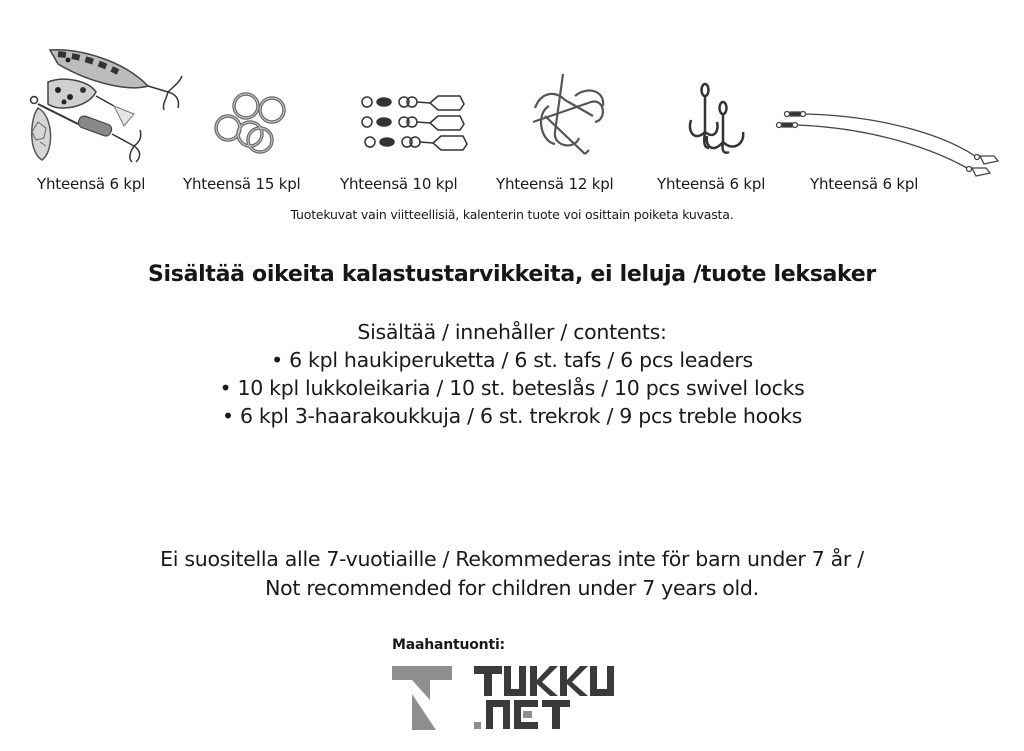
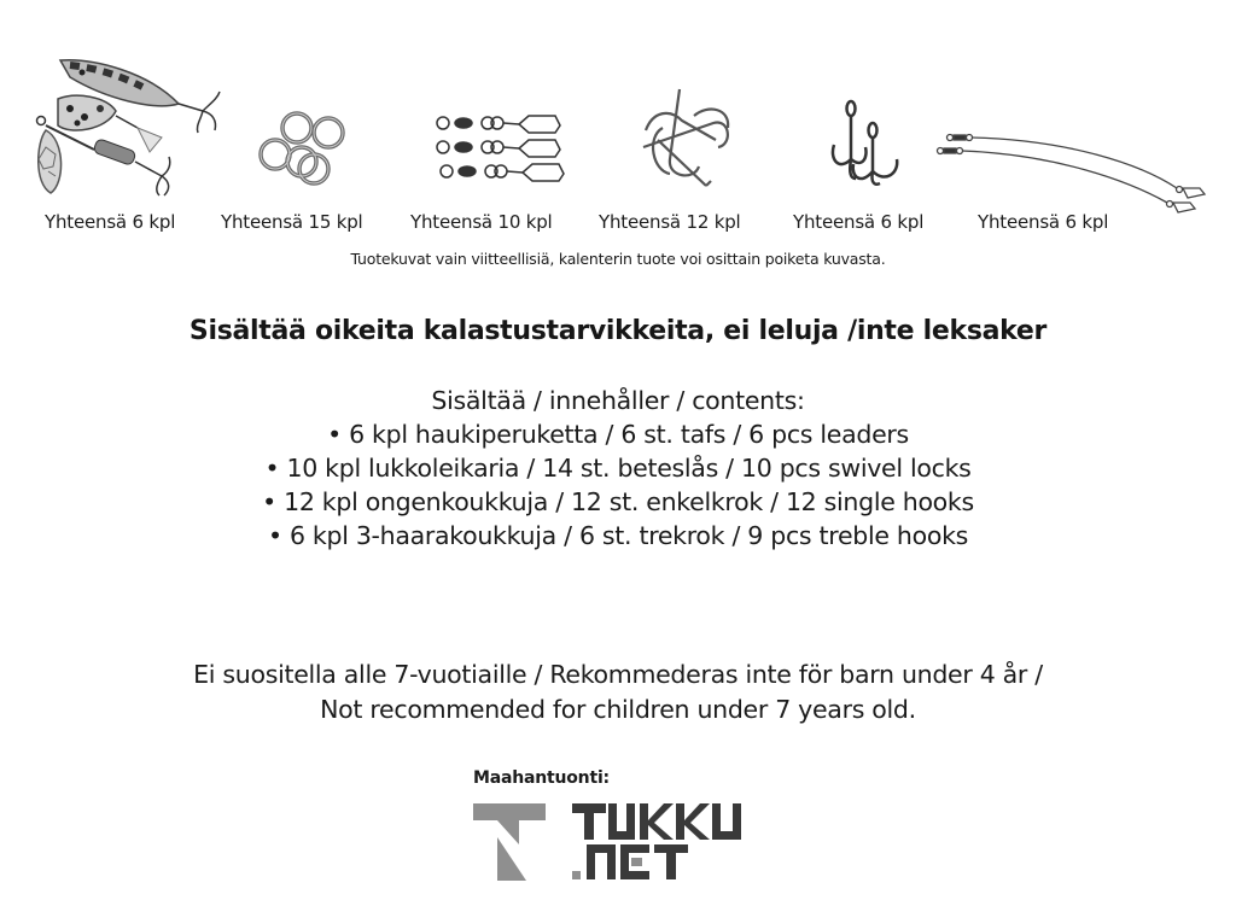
  Yhteensä 6 kpl
  Yhteensä 15 kpl
  Yhteensä 10 kpl
  Yhteensä 12 kpl
  Yhteensä 6 kpl
  Yhteensä 6 kpl
  Tuotekuvat vain viitteellisiä, kalenterin tuote voi osittain poiketa kuvasta.
- Sisältää oikeita kalastustarvikkeita, ei leluja /tuote leksaker
+ Sisältää oikeita kalastustarvikkeita, ei leluja /inte leksaker
  Sisältää / innehåller / contents:
  • 6 kpl haukiperuketta / 6 st. tafs / 6 pcs leaders
- • 10 kpl lukkoleikaria / 10 st. beteslås / 10 pcs swivel locks
+ • 10 kpl lukkoleikaria / 14 st. beteslås / 10 pcs swivel locks
+ • 12 kpl ongenkoukkuja / 12 st. enkelkrok / 12 single hooks
  • 6 kpl 3-haarakoukkuja / 6 st. trekrok / 9 pcs treble hooks
- Ei suositella alle 7-vuotiaille / Rekommederas inte för barn under 7 år /
+ Ei suositella alle 7-vuotiaille / Rekommederas inte för barn under 4 år /
  Not recommended for children under 7 years old.
  Maahantuonti:
